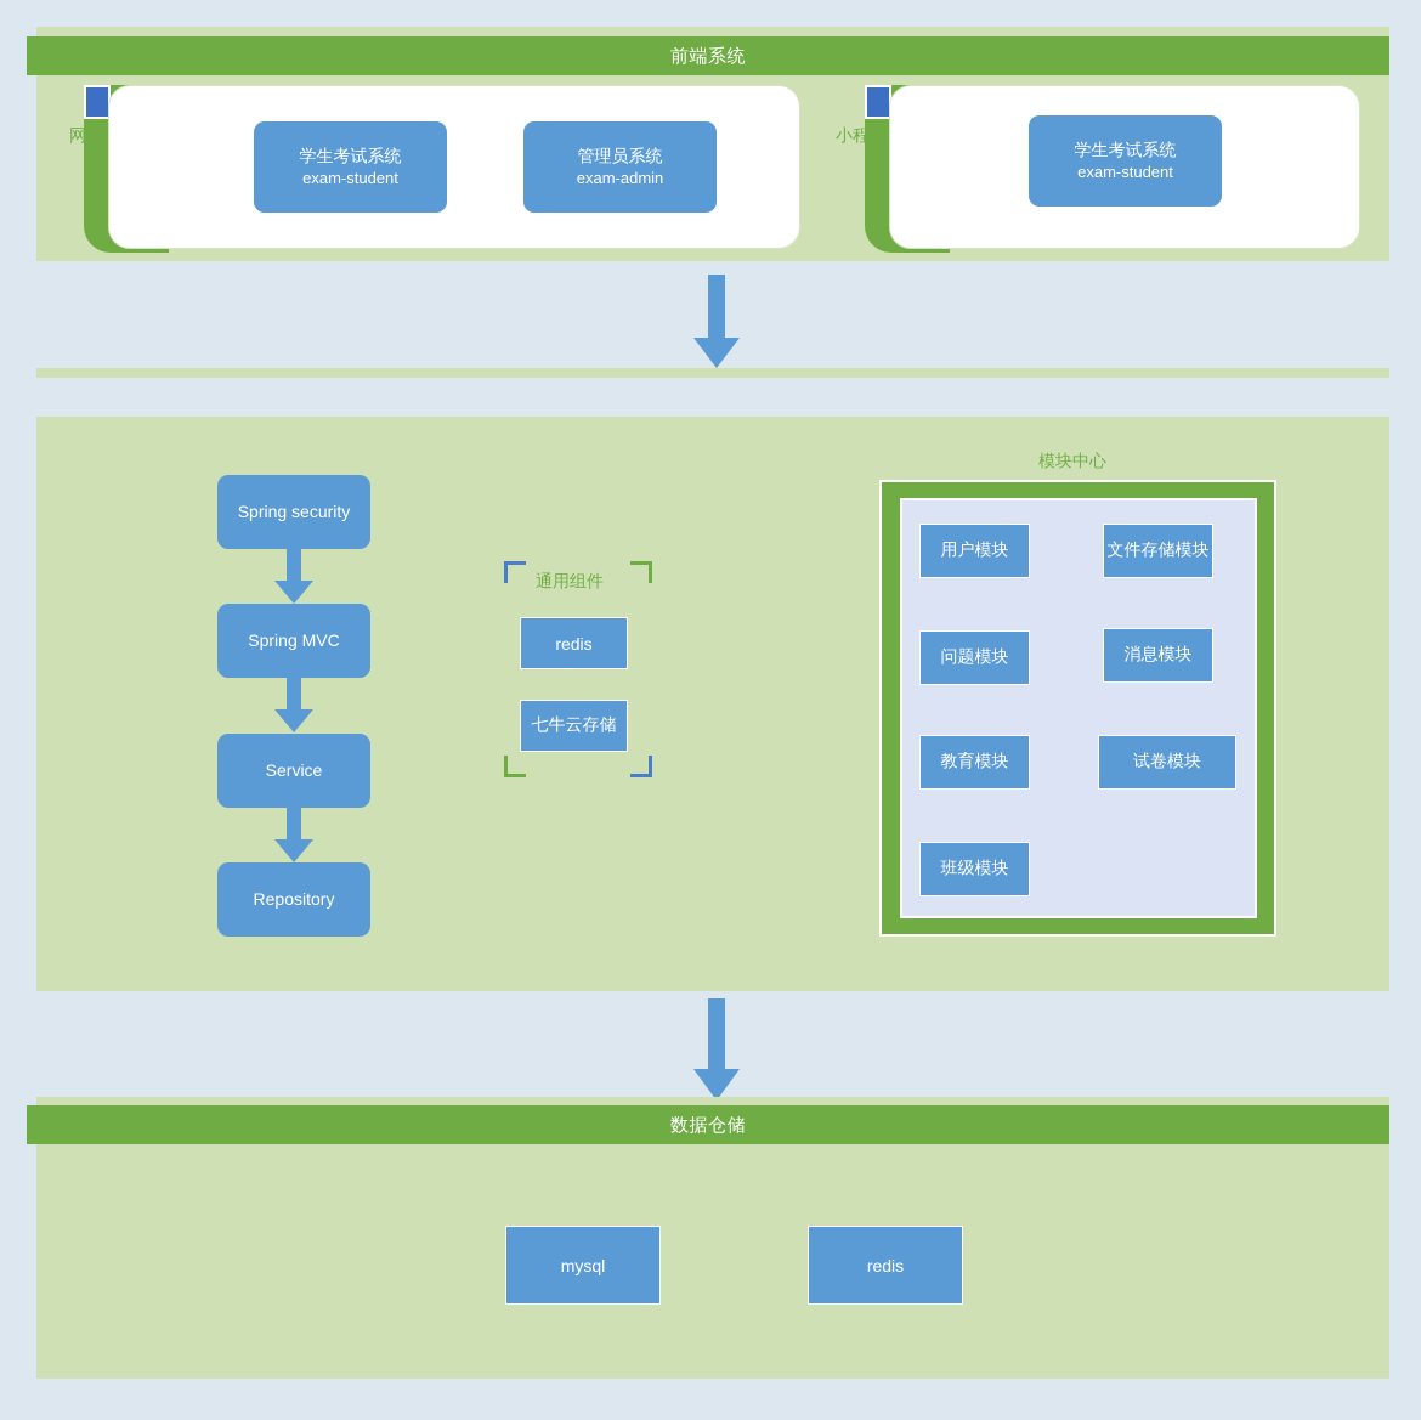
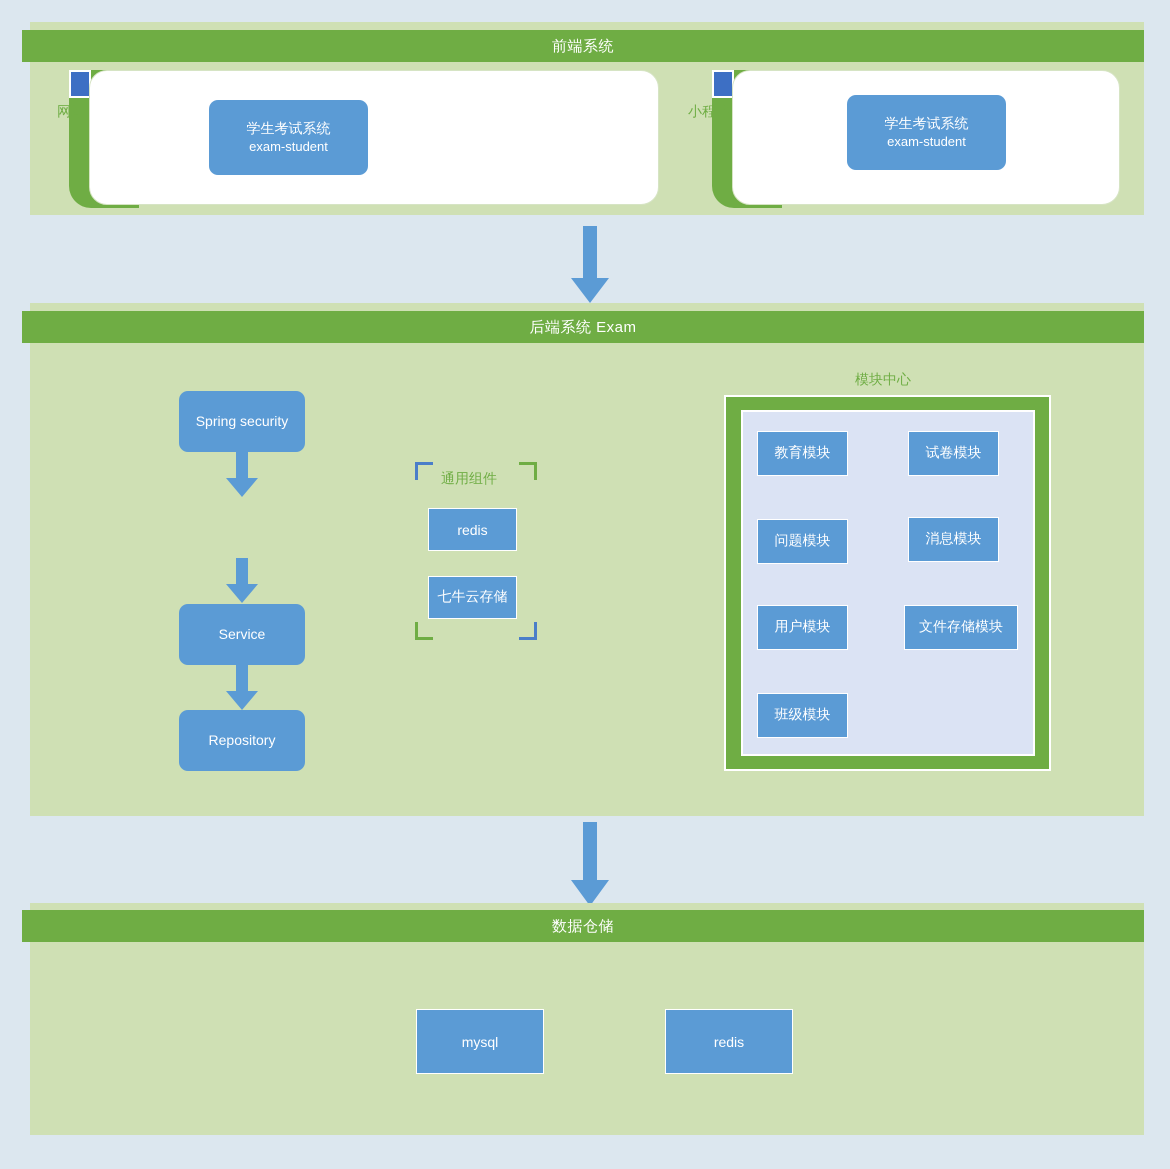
  前端系统
  网站
  学生考试系统
  exam-student
- 管理员系统
- exam-admin
  小程序
  学生考试系统
  exam-student
+ 后端系统 Exam
  Spring security
- Spring MVC
  Service
  Repository
  通用组件
  redis
  七牛云存储
  模块中心
- 用户模块
+ 教育模块
  问题模块
- 教育模块
+ 用户模块
  班级模块
- 文件存储模块
+ 试卷模块
  消息模块
- 试卷模块
+ 文件存储模块
  数据仓储
  mysql
  redis
